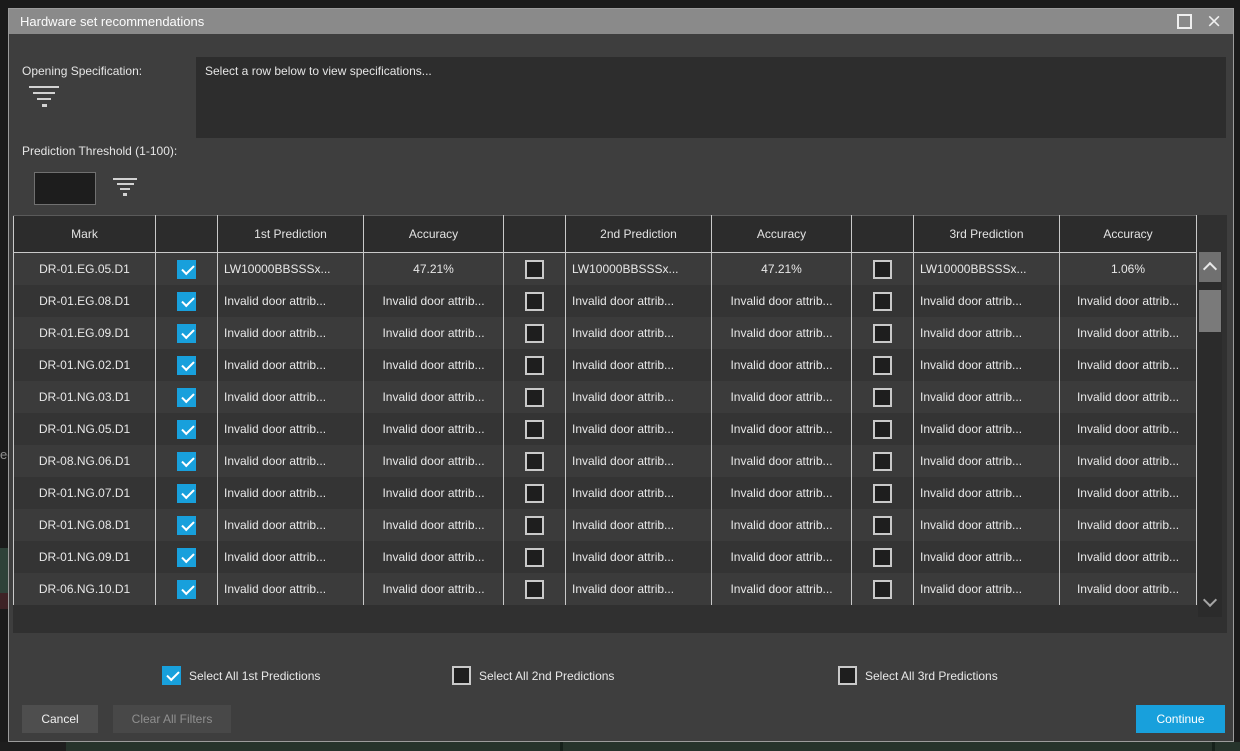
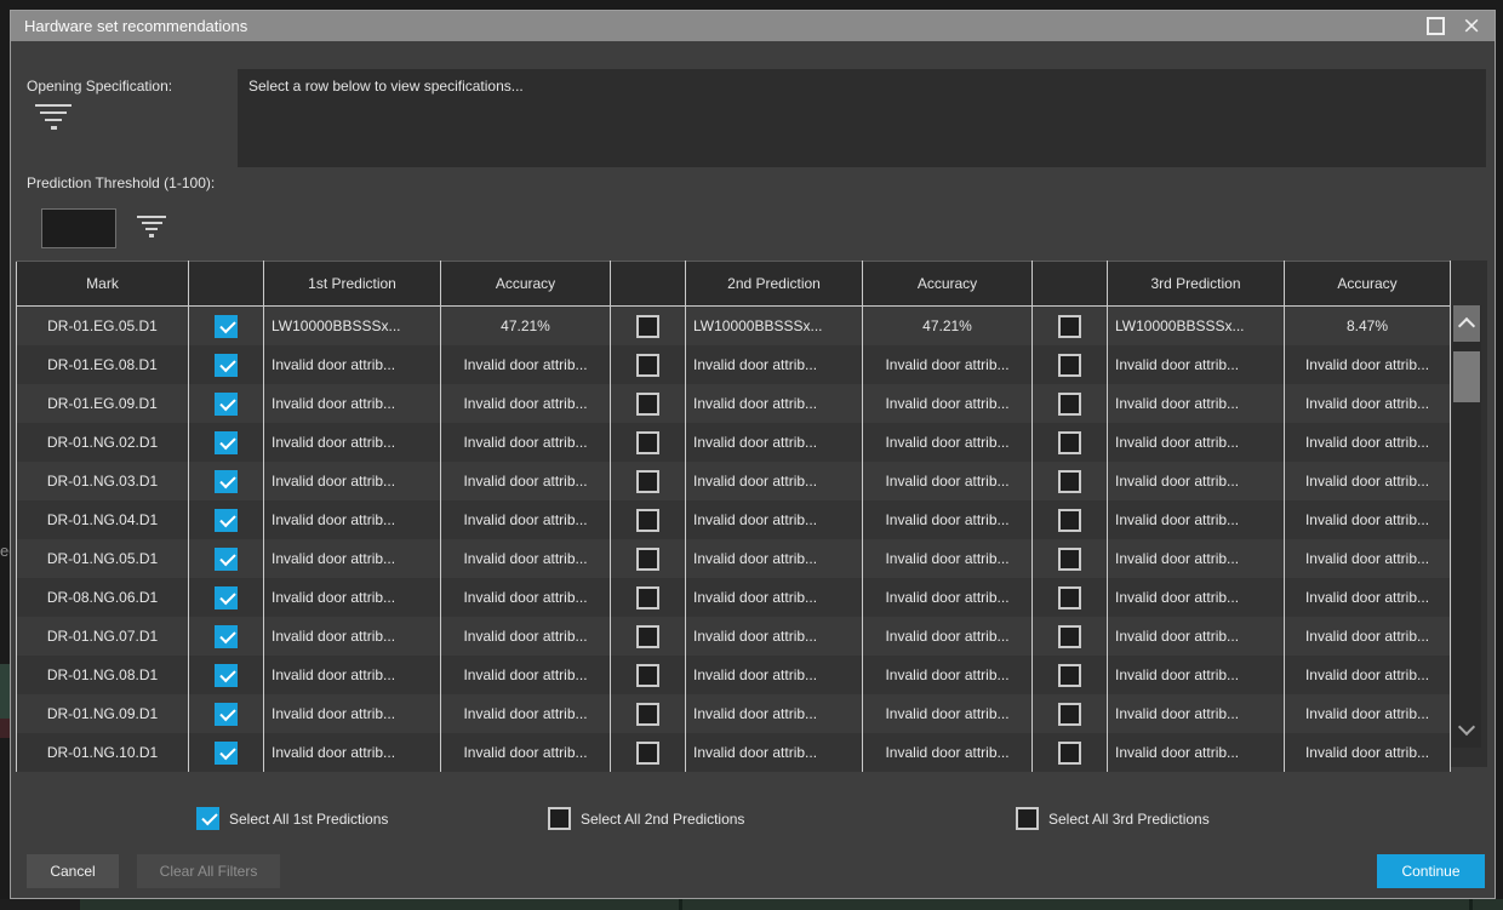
  Hardware set recommendations
  ×
  Opening Specification:
  Select a row below to view specifications...
  Prediction Threshold (1-100):
  Mark		1st Prediction	Accuracy		2nd Prediction	Accuracy		3rd Prediction	Accuracy
- DR-01.EG.05.D1		LW10000BBSSSx...	47.21%		LW10000BBSSSx...	47.21%		LW10000BBSSSx...	1.06%
+ DR-01.EG.05.D1		LW10000BBSSSx...	47.21%		LW10000BBSSSx...	47.21%		LW10000BBSSSx...	8.47%
  DR-01.EG.08.D1		Invalid door attrib...	Invalid door attrib...		Invalid door attrib...	Invalid door attrib...		Invalid door attrib...	Invalid door attrib...
  DR-01.EG.09.D1		Invalid door attrib...	Invalid door attrib...		Invalid door attrib...	Invalid door attrib...		Invalid door attrib...	Invalid door attrib...
  DR-01.NG.02.D1		Invalid door attrib...	Invalid door attrib...		Invalid door attrib...	Invalid door attrib...		Invalid door attrib...	Invalid door attrib...
  DR-01.NG.03.D1		Invalid door attrib...	Invalid door attrib...		Invalid door attrib...	Invalid door attrib...		Invalid door attrib...	Invalid door attrib...
+ DR-01.NG.04.D1		Invalid door attrib...	Invalid door attrib...		Invalid door attrib...	Invalid door attrib...		Invalid door attrib...	Invalid door attrib...
  DR-01.NG.05.D1		Invalid door attrib...	Invalid door attrib...		Invalid door attrib...	Invalid door attrib...		Invalid door attrib...	Invalid door attrib...
  DR-08.NG.06.D1		Invalid door attrib...	Invalid door attrib...		Invalid door attrib...	Invalid door attrib...		Invalid door attrib...	Invalid door attrib...
  DR-01.NG.07.D1		Invalid door attrib...	Invalid door attrib...		Invalid door attrib...	Invalid door attrib...		Invalid door attrib...	Invalid door attrib...
  DR-01.NG.08.D1		Invalid door attrib...	Invalid door attrib...		Invalid door attrib...	Invalid door attrib...		Invalid door attrib...	Invalid door attrib...
  DR-01.NG.09.D1		Invalid door attrib...	Invalid door attrib...		Invalid door attrib...	Invalid door attrib...		Invalid door attrib...	Invalid door attrib...
- DR-06.NG.10.D1		Invalid door attrib...	Invalid door attrib...		Invalid door attrib...	Invalid door attrib...		Invalid door attrib...	Invalid door attrib...
+ DR-01.NG.10.D1		Invalid door attrib...	Invalid door attrib...		Invalid door attrib...	Invalid door attrib...		Invalid door attrib...	Invalid door attrib...
  Select All 1st Predictions
  Select All 2nd Predictions
  Select All 3rd Predictions
  Cancel
  Clear All Filters
  Continue
